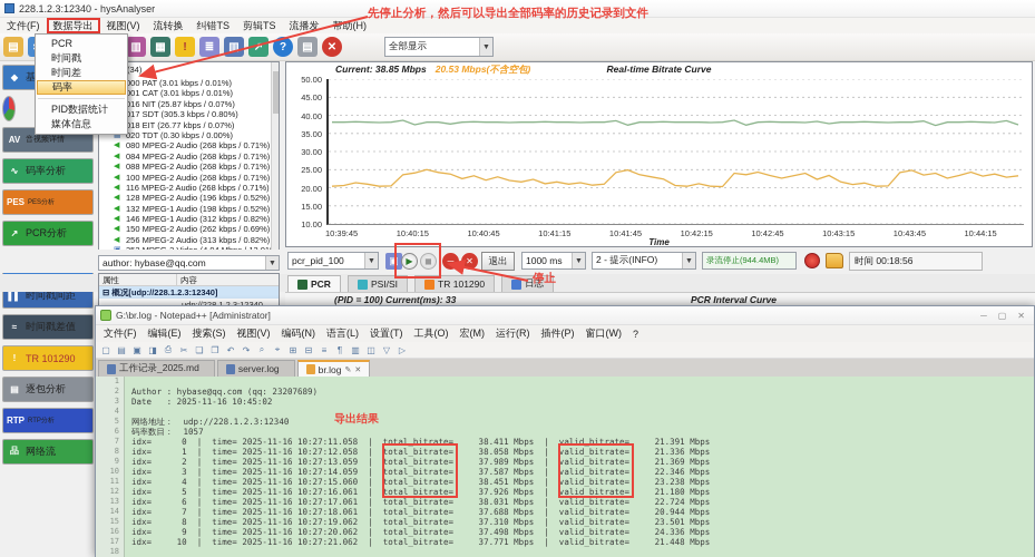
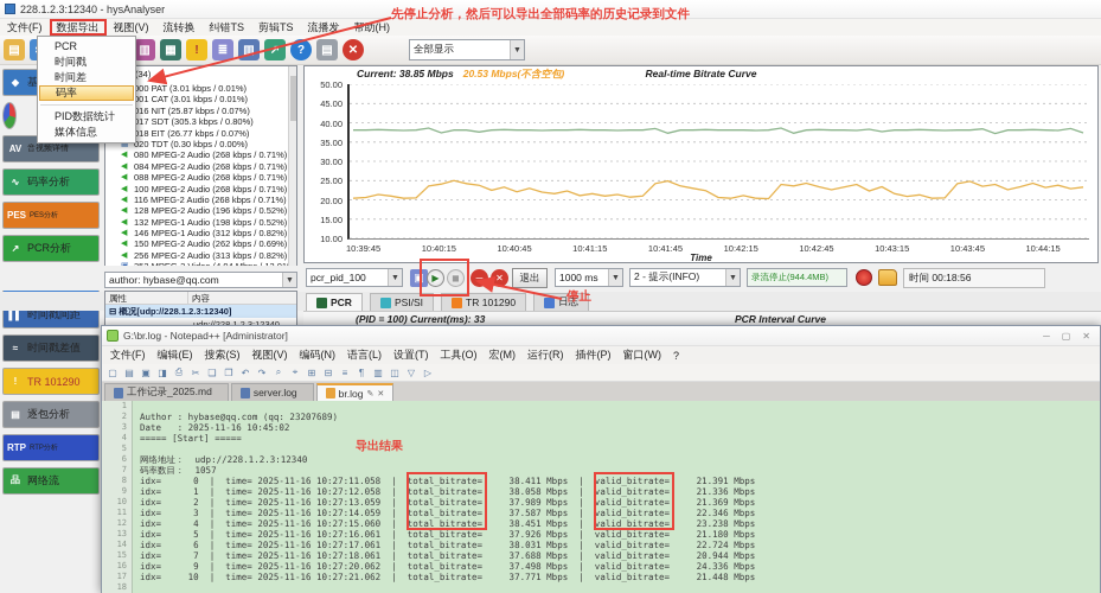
  228.1.2.3:12340 - hysAnalyser
  文件(F)
  数据导出
  视图(V)
  流转换
  纠错TS
  剪辑TS
  流播发
  助(H)
  ▤
  ▥
  ▦
  !
  ≣
  ▥
  ↗
  ?
  ▤
  ✕
  全部显示
  ◆
  基
  AV
  ∿
  码率分析
  PES
  ↗
  PCR分析
  ▌▌
  时间戳间距
  ≈
  时间戳差值
  !
  TR 101290
  ▤
  逐包分析
  RTP
  品
  网络流
  000 PAT (3.01 kbps / 0.01%)
  001 CAT (3.01 kbps / 0.01%)
  016 NIT (25.87 kbps / 0.07%)
  017 SDT (305.3 kbps / 0.80%)
  018 EIT (26.77 kbps / 0.07%)
  020 TDT (0.30 kbps / 0.00%)
  080 MPEG-2 Audio (268 kbps / 0.71%)
  084 MPEG-2 Audio (268 kbps / 0.71%)
  088 MPEG-2 Audio (268 kbps / 0.71%)
  100 MPEG-2 Audio (268 kbps / 0.71%)
  116 MPEG-2 Audio (268 kbps / 0.71%)
  128 MPEG-2 Audio (196 kbps / 0.52%)
  132 MPEG-1 Audio (198 kbps / 0.52%)
  146 MPEG-1 Audio (312 kbps / 0.82%)
  150 MPEG-2 Audio (262 kbps / 0.69%)
  256 MPEG-2 Audio (313 kbps / 0.82%)
  Real-time Bitrate Curve
  Current: 38.85 Mbps 20.53 Mbps(不含空包)
  50.00
  45.00
  40.00
  35.00
  30.00
  25.00
  20.00
  15.00
  10.00
  10:39:45
  10:40:15
  10:40:45
  10:41:15
  10:41:45
  10:42:15
  10:42:45
  10:43:15
  10:43:45
  10:44:15
  Time
  pcr_pid_100
  ▣
  ▶
  ◼
  ─
  ✕
  退出
  1000 ms
  2 - 提示(INFO)
  录流停止(944.4MB)
  时间 00:18:56
  PCR
  PSI/SI
  TR 101290
  日志
  (PID = 100) Current(ms): 33
  PCR Interval Curve
  author: hybase@qq.com
  属性
  内容
  ⊟ 概况[udp://228.1.2.3:12340]
  PCR
  时间戳
  时间差
  码率
  PID数据统计
  媒体信息
  G:\br.log - Notepad++ [Administrator]
  ─
  ▢
  ✕
  文件(F)
  编辑(E)
  搜索(S)
  视图(V)
  编码(N)
  语言(L)
  设置(T)
  工具(O)
  宏(M)
  运行(R)
  插件(P)
  窗口(W)
  ?
  ▢
  ▤
  ▣
  ◨
  ⎙
  ✂
  ❏
  ❐
  ↶
  ↷
  ⌕
  ⌖
  ⊞
  ⊟
  ≡
  ¶
  ▥
  ◫
  ▽
  ▷
  工作记录_2025.md
  server.log
  br.log
  1
  2
  3
  4
  5
  6
  7
  8
  9
  10
  11
  12
  13
  14
  15
  16
  17
  18
  Author : hybase@qq.com (qq: 23207689)
  Date : 2025-11-16 10:45:02
+ ===== [Start] =====
  网络地址： udp://228.1.2.3:12340
  码率数目： 1057
  idx= 0 | time= 2025-11-16 10:27:11.058 | total_bitrate= 38.411 Mbps | valid_bitrate= 21.391 Mbps
  idx= 1 | time= 2025-11-16 10:27:12.058 | total_bitrate= 38.058 Mbps | valid_bitrate= 21.336 Mbps
  idx= 2 | time= 2025-11-16 10:27:13.059 | total_bitrate= 37.989 Mbps | valid_bitrate= 21.369 Mbps
  idx= 3 | time= 2025-11-16 10:27:14.059 | total_bitrate= 37.587 Mbps | valid_bitrate= 22.346 Mbps
  idx= 4 | time= 2025-11-16 10:27:15.060 | total_bitrate= 38.451 Mbps | valid_bitrate= 23.238 Mbps
  idx= 5 | time= 2025-11-16 10:27:16.061 | total_bitrate= 37.926 Mbps | valid_bitrate= 21.180 Mbps
  idx= 6 | time= 2025-11-16 10:27:17.061 | total_bitrate= 38.031 Mbps | valid_bitrate= 22.724 Mbps
  idx= 7 | time= 2025-11-16 10:27:18.061 | total_bitrate= 37.688 Mbps | valid_bitrate= 20.944 Mbps
- idx= 8 | time= 2025-11-16 10:27:19.062 | total_bitrate= 37.310 Mbps | valid_bitrate= 23.501 Mbps
  idx= 9 | time= 2025-11-16 10:27:20.062 | total_bitrate= 37.498 Mbps | valid_bitrate= 24.336 Mbps
  idx= 10 | time= 2025-11-16 10:27:21.062 | total_bitrate= 37.771 Mbps | valid_bitrate= 21.448 Mbps
  先停止分析，然后可以导出全部码率的历史记录到文件
  停止
  导出结果
